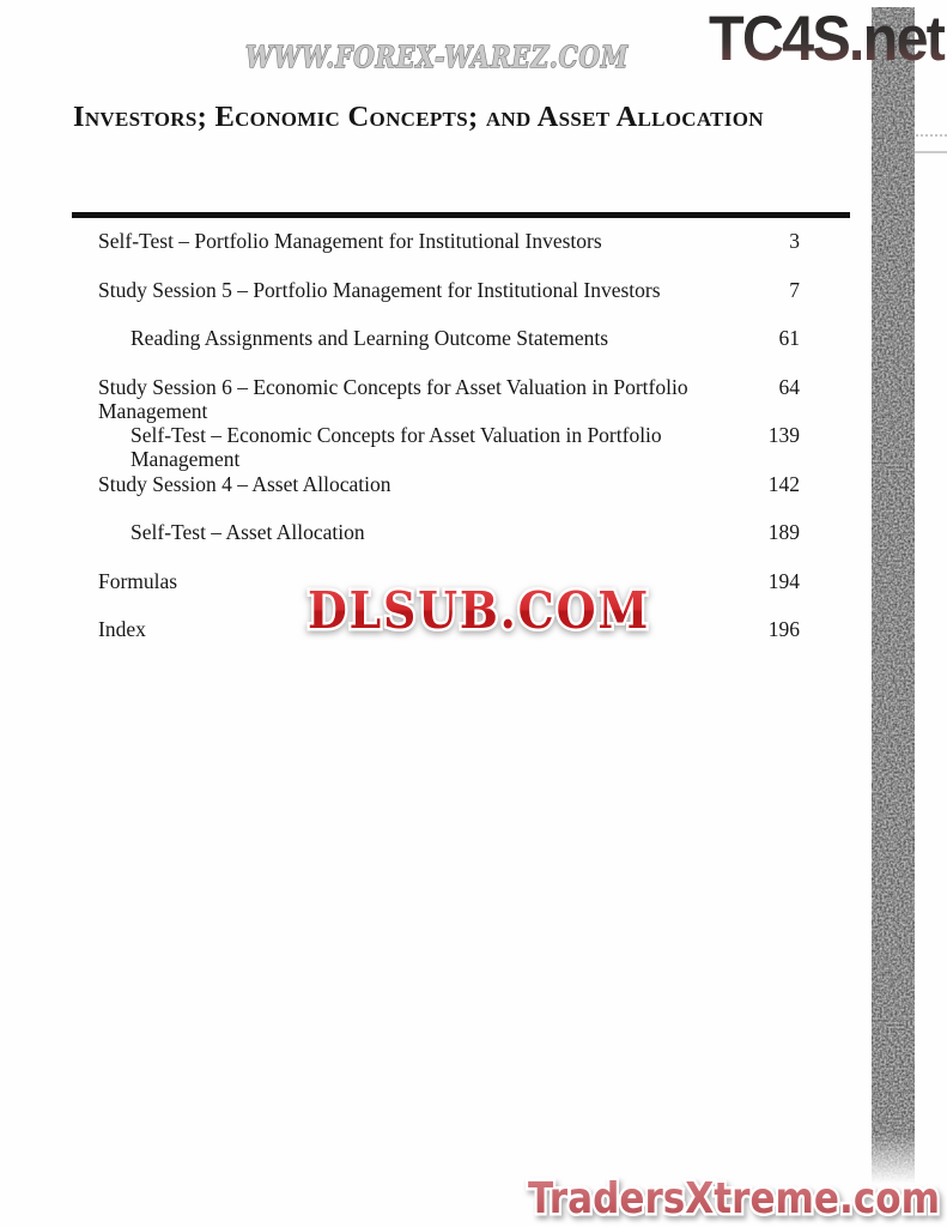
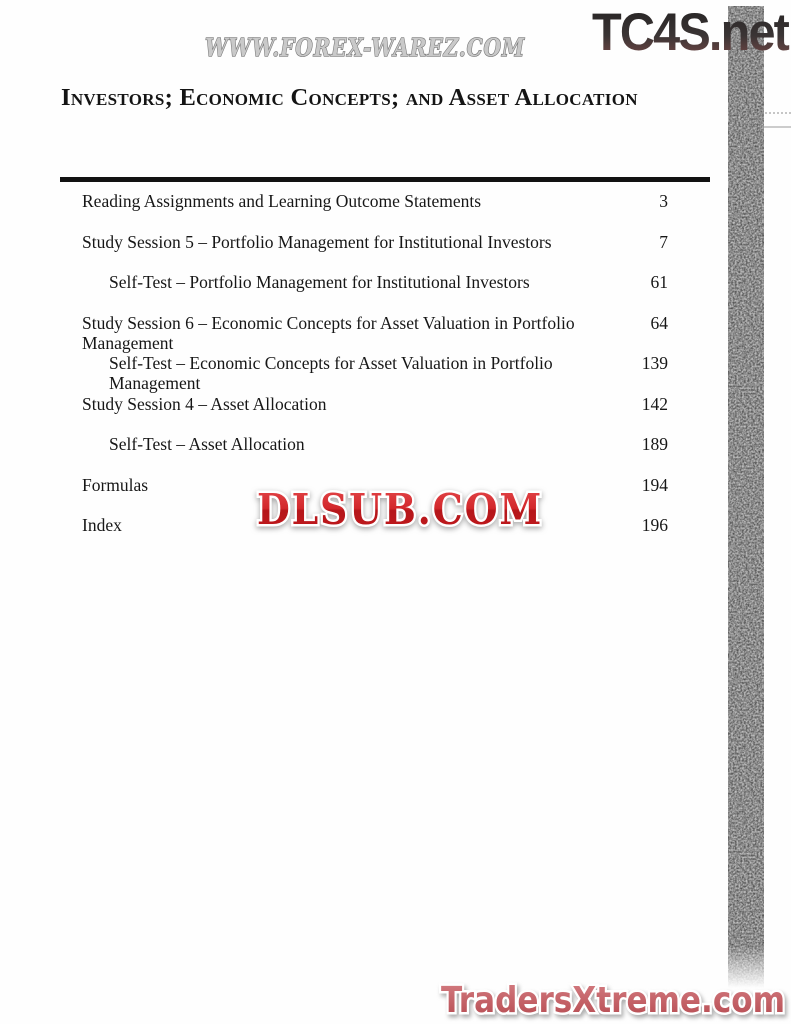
  WWW.FOREX-WAREZ.COM
  TC4S.net
  Investors; Economic Concepts; and Asset Allocation
- Self-Test – Portfolio Management for Institutional Investors
+ Reading Assignments and Learning Outcome Statements
  3
  Study Session 5 – Portfolio Management for Institutional Investors
  7
- Reading Assignments and Learning Outcome Statements
+ Self-Test – Portfolio Management for Institutional Investors
  61
  Study Session 6 – Economic Concepts for Asset Valuation in Portfolio Management
  64
  Self-Test – Economic Concepts for Asset Valuation in Portfolio Management
  139
  Study Session 4 – Asset Allocation
  142
  Self-Test – Asset Allocation
  189
  Formulas
  194
  Index
  196
  DLSUB.COM
  TradersXtreme.com
